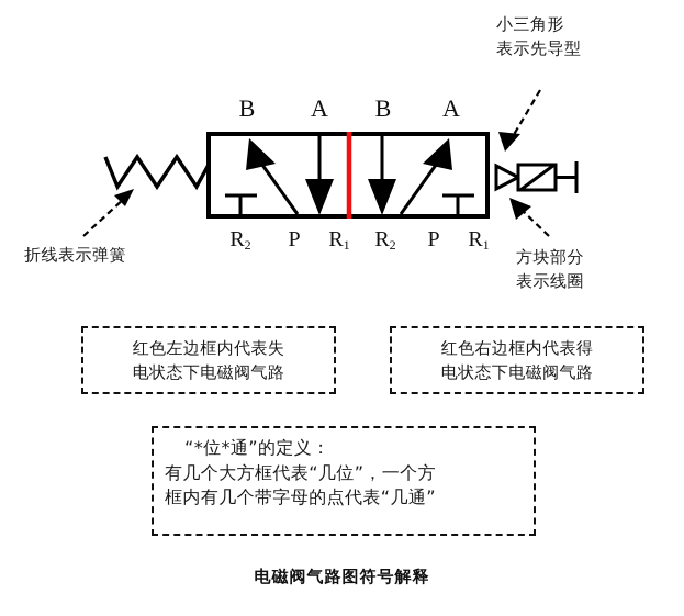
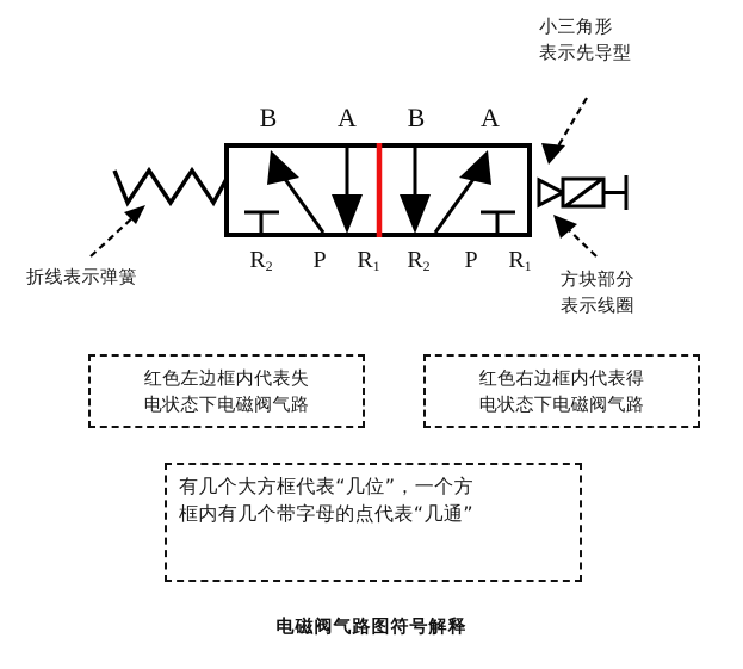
  小三角形
  表示先导型
  折线表示弹簧
  方块部分
  表示线圈
  B
  A
  B
  A
  R2
  P
  R1
  R2
  P
  R1
  红色左边框内代表失
  电状态下电磁阀气路
  红色右边框内代表得
  电状态下电磁阀气路
- “*位*通”的定义：
  有几个大方框代表“几位”，一个方
  框内有几个带字母的点代表“几通”
  电磁阀气路图符号解释
